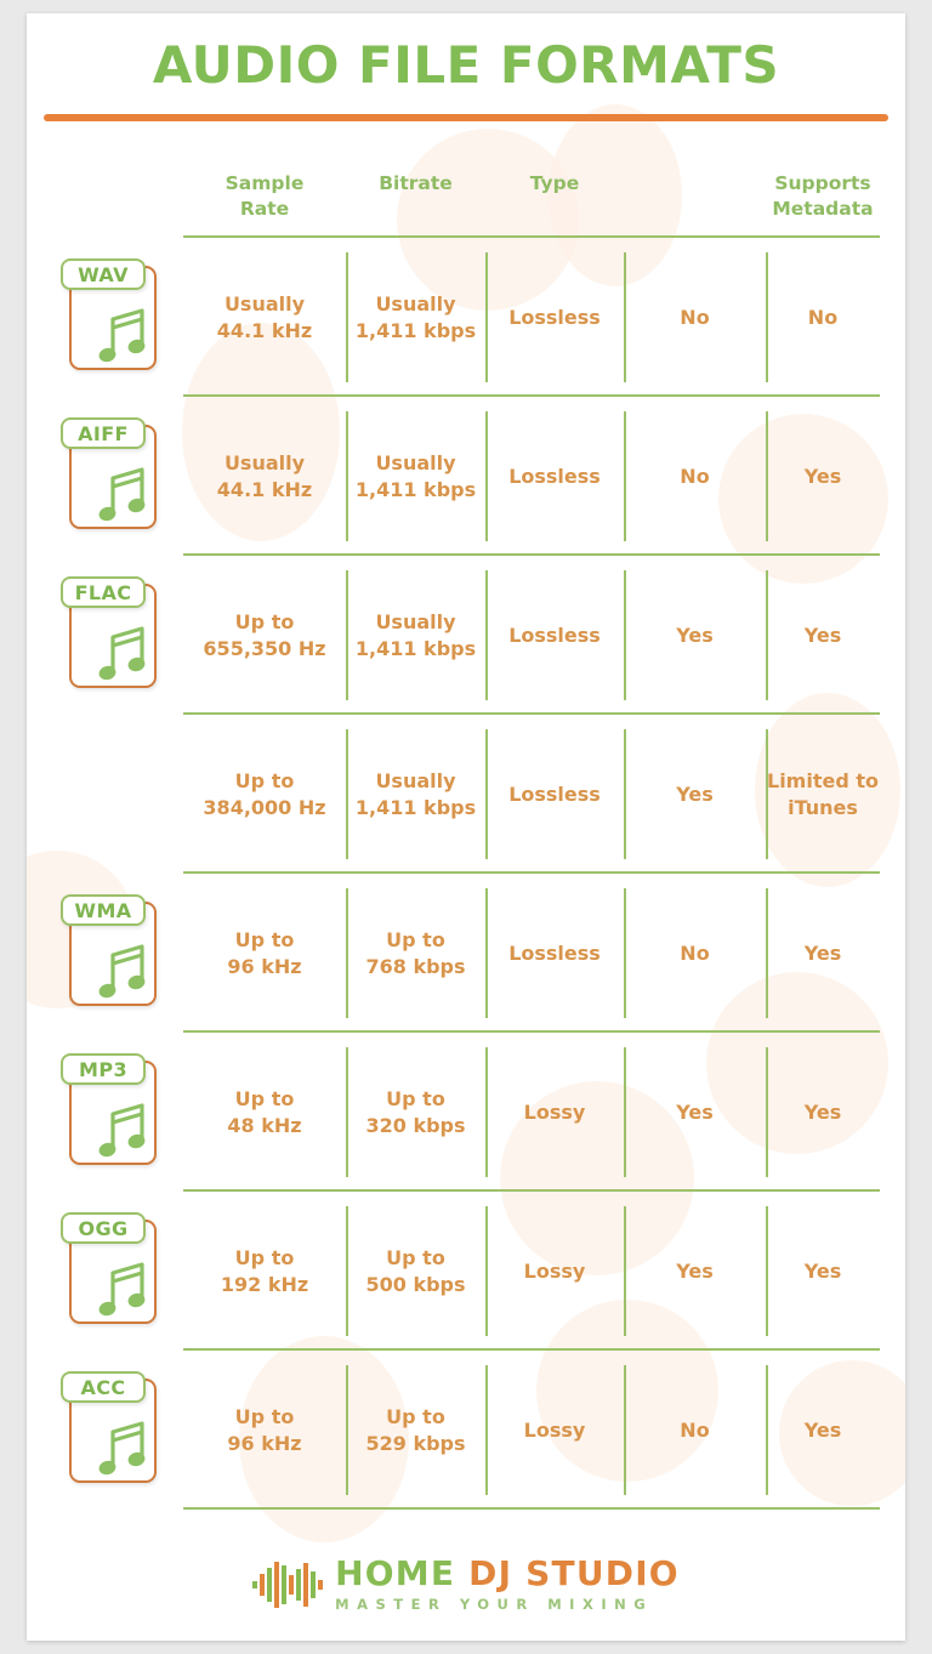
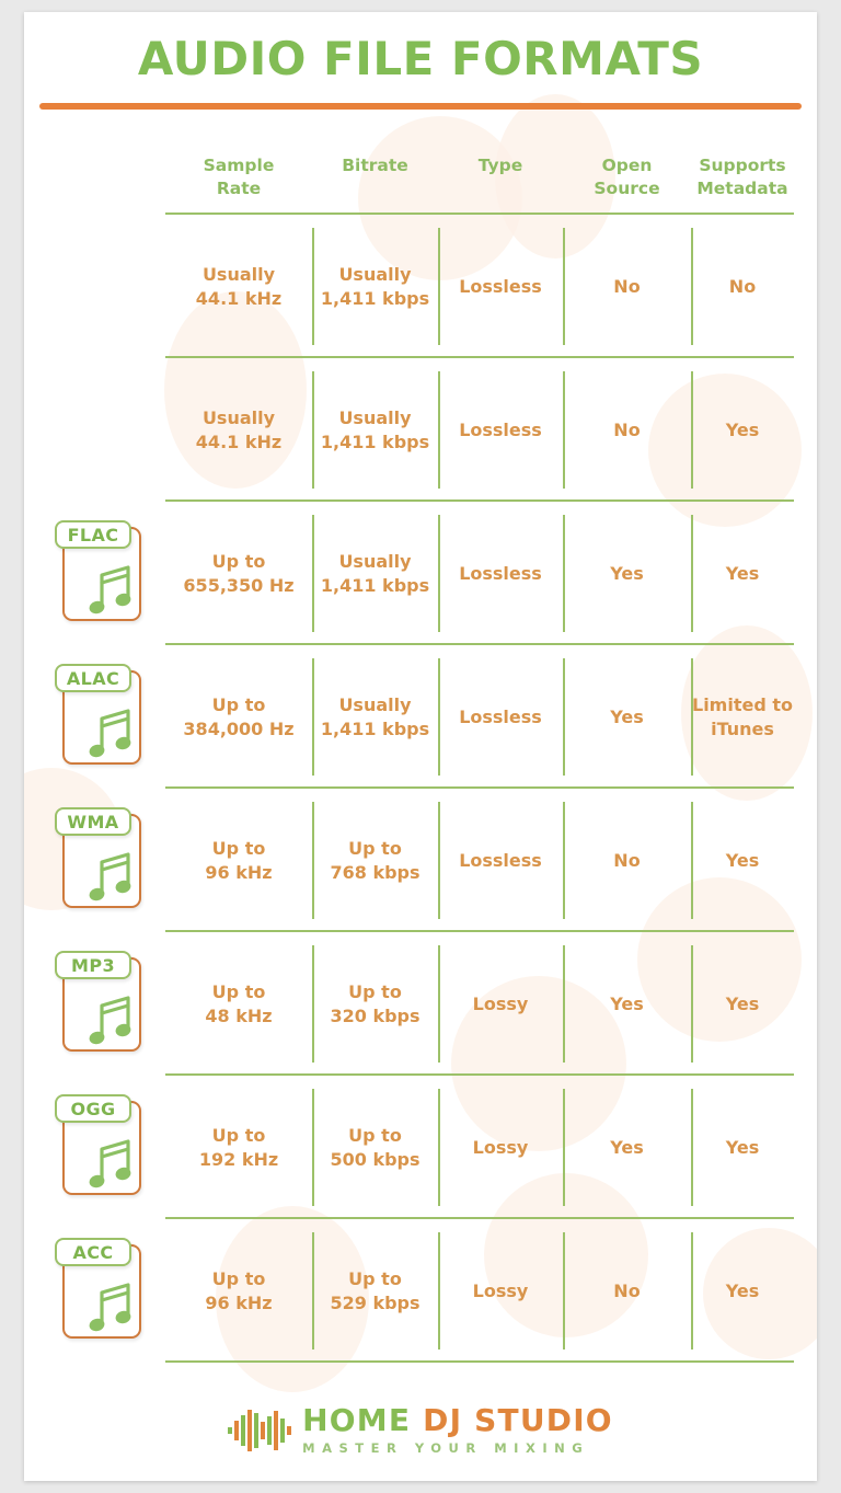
  AUDIO FILE FORMATS
  Sample
  Rate
  Bitrate
  Type
+ Open
+ Source
  Supports
  Metadata
- WAV
  Usually
  44.1 kHz
  Usually
  1,411 kbps
  Lossless
  No
  No
- AIFF
  Usually
  44.1 kHz
  Usually
  1,411 kbps
  Lossless
  No
  Yes
  FLAC
  Up to
  655,350 Hz
  Usually
  1,411 kbps
  Lossless
  Yes
  Yes
+ ALAC
  Up to
  384,000 Hz
  Usually
  1,411 kbps
  Lossless
  Yes
  Limited to
  iTunes
  WMA
  Up to
  96 kHz
  Up to
  768 kbps
  Lossless
  No
  Yes
  MP3
  Up to
  48 kHz
  Up to
  320 kbps
  Lossy
  Yes
  Yes
  OGG
  Up to
  192 kHz
  Up to
  500 kbps
  Lossy
  Yes
  Yes
  ACC
  Up to
  96 kHz
  Up to
  529 kbps
  Lossy
  No
  Yes
  HOME DJ STUDIO
  MASTER YOUR MIXING
